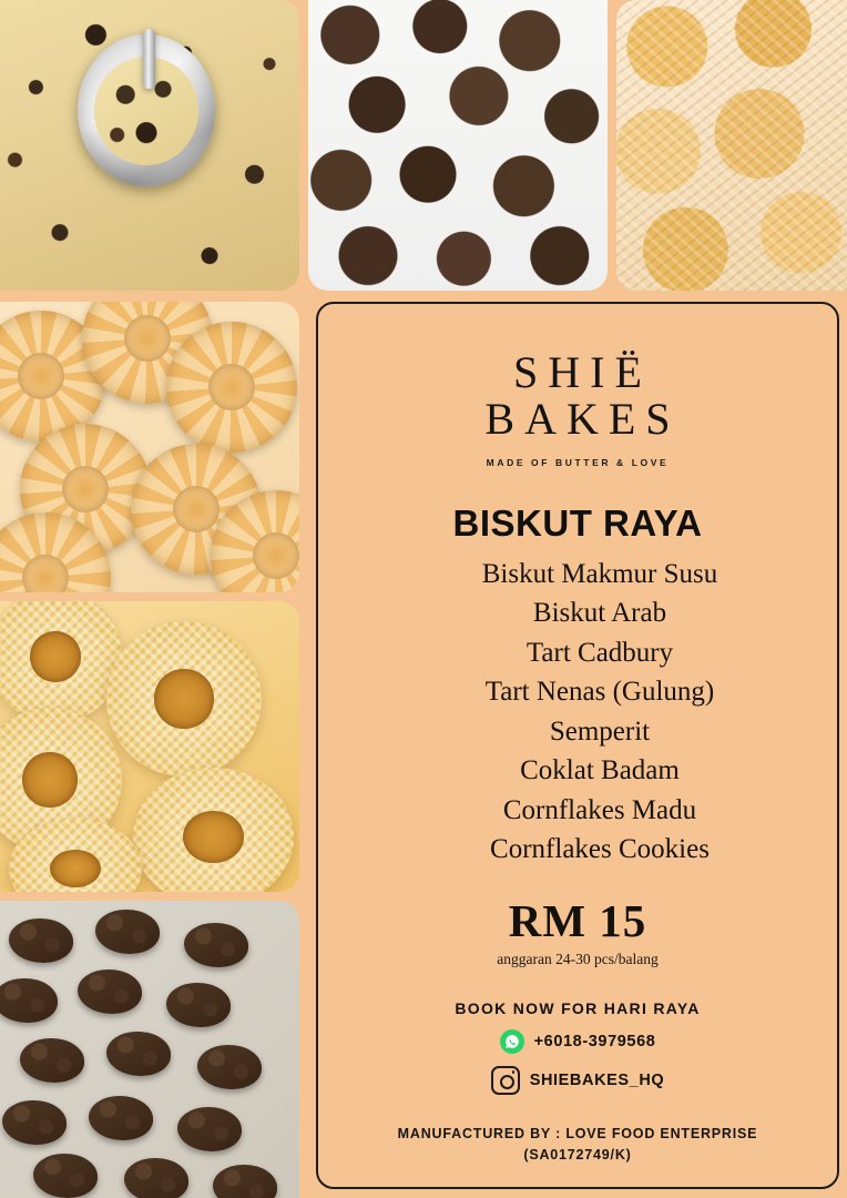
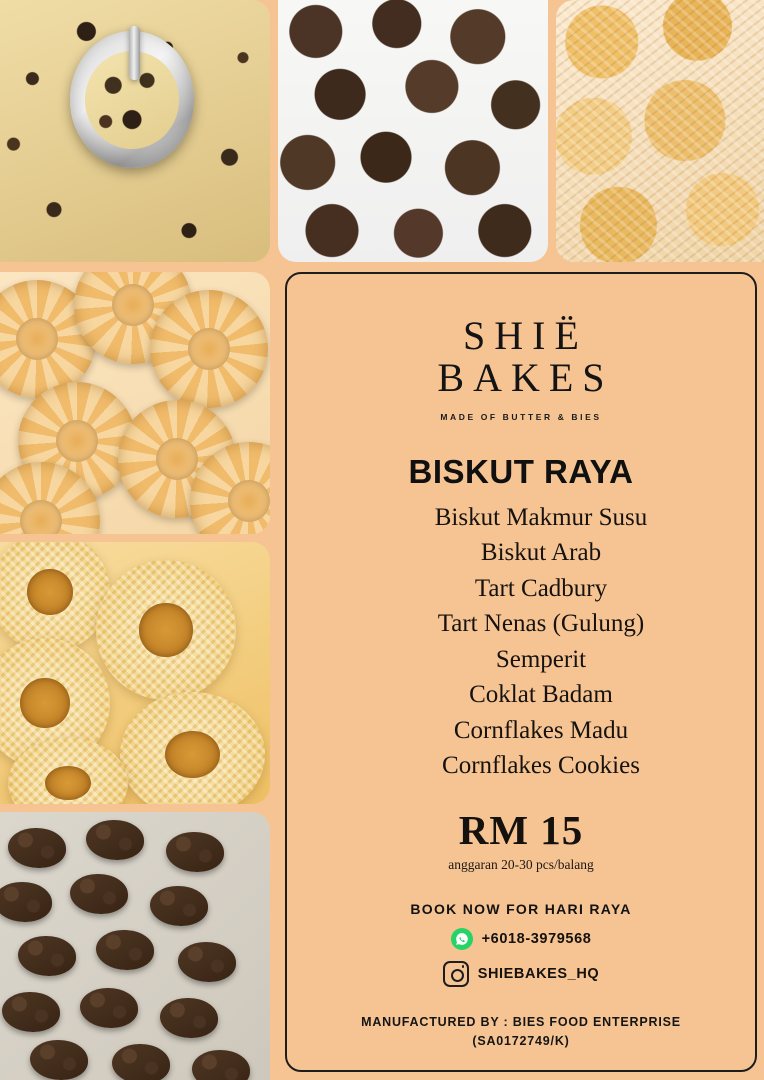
  SHIË
  BAKES
- MADE OF BUTTER & LOVE
+ MADE OF BUTTER & BIES
  BISKUT RAYA
  Biskut Makmur Susu
  Biskut Arab
  Tart Cadbury
  Tart Nenas (Gulung)
  Semperit
  Coklat Badam
  Cornflakes Madu
  Cornflakes Cookies
  RM 15
- anggaran 24-30 pcs/balang
+ anggaran 20-30 pcs/balang
  BOOK NOW FOR HARI RAYA
  +6018-3979568
  SHIEBAKES_HQ
- MANUFACTURED BY : LOVE FOOD ENTERPRISE
+ MANUFACTURED BY : BIES FOOD ENTERPRISE
  (SA0172749/K)
